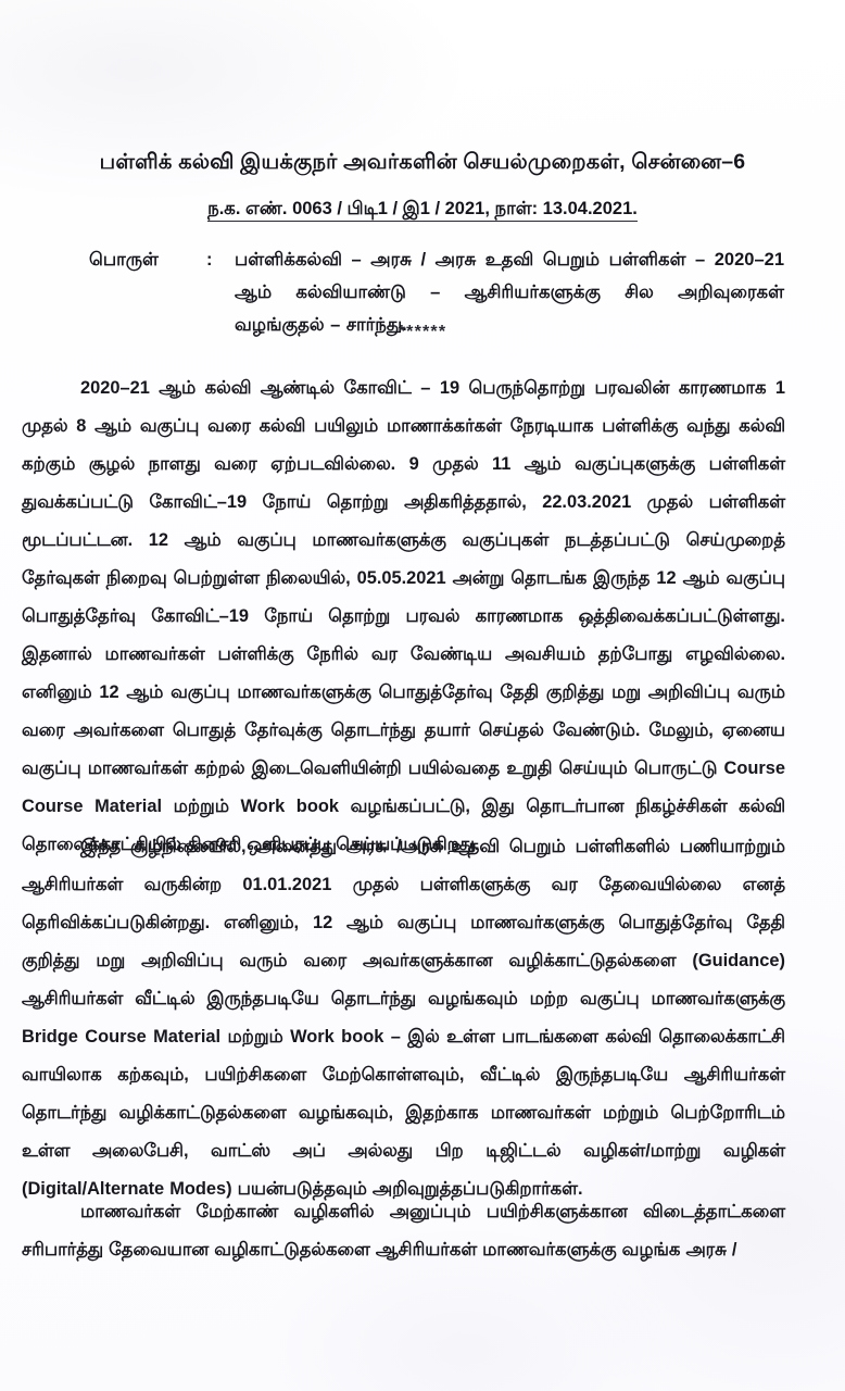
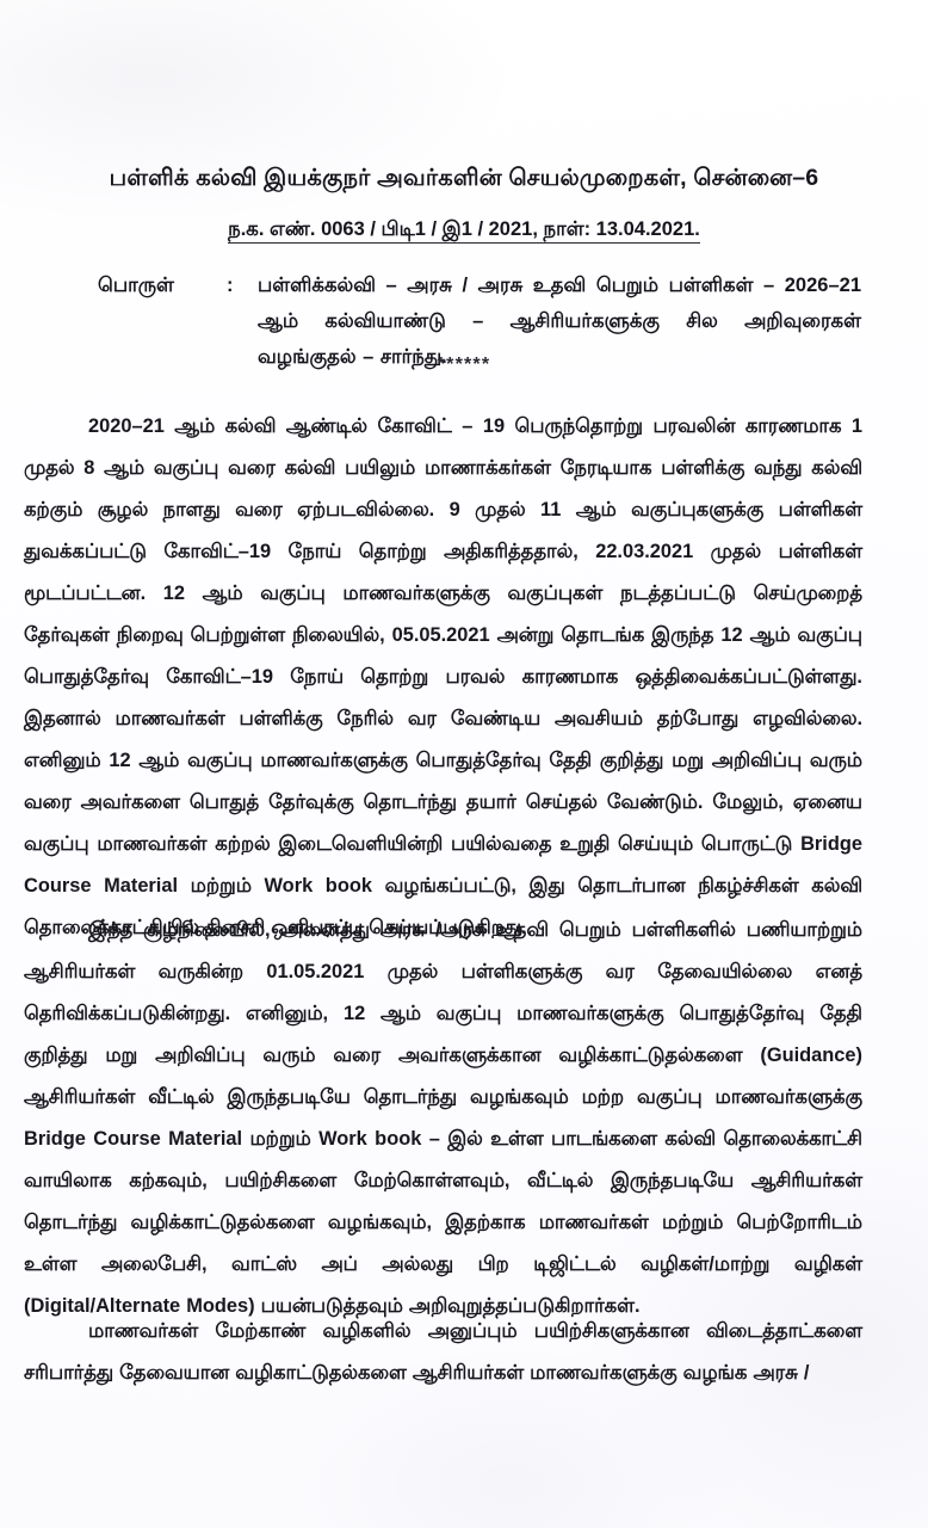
  பள்ளிக் கல்வி இயக்குநர் அவர்களின் செயல்முறைகள், சென்னை–6
  ந.க. எண். 0063 / பிடி1 / இ1 / 2021, நாள்: 13.04.2021.
  பொருள்
  :
- பள்ளிக்கல்வி – அரசு / அரசு உதவி பெறும் பள்ளிகள் – 2020–21 ஆம் கல்வியாண்டு – ஆசிரியர்களுக்கு சில அறிவுரைகள் வழங்குதல் – சார்ந்து.
+ பள்ளிக்கல்வி – அரசு / அரசு உதவி பெறும் பள்ளிகள் – 2026–21 ஆம் கல்வியாண்டு – ஆசிரியர்களுக்கு சில அறிவுரைகள் வழங்குதல் – சார்ந்து.
  ******
- 2020–21 ஆம் கல்வி ஆண்டில் கோவிட் – 19 பெருந்தொற்று பரவலின் காரணமாக 1 முதல் 8 ஆம் வகுப்பு வரை கல்வி பயிலும் மாணாக்கர்கள் நேரடியாக பள்ளிக்கு வந்து கல்வி கற்கும் சூழல் நாளது வரை ஏற்படவில்லை. 9 முதல் 11 ஆம் வகுப்புகளுக்கு பள்ளிகள் துவக்கப்பட்டு கோவிட்–19 நோய் தொற்று அதிகரித்ததால், 22.03.2021 முதல் பள்ளிகள் மூடப்பட்டன. 12 ஆம் வகுப்பு மாணவர்களுக்கு வகுப்புகள் நடத்தப்பட்டு செய்முறைத் தேர்வுகள் நிறைவு பெற்றுள்ள நிலையில், 05.05.2021 அன்று தொடங்க இருந்த 12 ஆம் வகுப்பு பொதுத்தேர்வு கோவிட்–19 நோய் தொற்று பரவல் காரணமாக ஒத்திவைக்கப்பட்டுள்ளது. இதனால் மாணவர்கள் பள்ளிக்கு நேரில் வர வேண்டிய அவசியம் தற்போது எழவில்லை. எனினும் 12 ஆம் வகுப்பு மாணவர்களுக்கு பொதுத்தேர்வு தேதி குறித்து மறு அறிவிப்பு வரும் வரை அவர்களை பொதுத் தேர்வுக்கு தொடர்ந்து தயார் செய்தல் வேண்டும். மேலும், ஏனைய வகுப்பு மாணவர்கள் கற்றல் இடைவெளியின்றி பயில்வதை உறுதி செய்யும் பொருட்டு Course Course Material மற்றும் Work book வழங்கப்பட்டு, இது தொடர்பான நிகழ்ச்சிகள் கல்வி தொலைக்காட்சியில் தினசரி ஒளிபரப்பு செய்யப்படுகிறது.
+ 2020–21 ஆம் கல்வி ஆண்டில் கோவிட் – 19 பெருந்தொற்று பரவலின் காரணமாக 1 முதல் 8 ஆம் வகுப்பு வரை கல்வி பயிலும் மாணாக்கர்கள் நேரடியாக பள்ளிக்கு வந்து கல்வி கற்கும் சூழல் நாளது வரை ஏற்படவில்லை. 9 முதல் 11 ஆம் வகுப்புகளுக்கு பள்ளிகள் துவக்கப்பட்டு கோவிட்–19 நோய் தொற்று அதிகரித்ததால், 22.03.2021 முதல் பள்ளிகள் மூடப்பட்டன. 12 ஆம் வகுப்பு மாணவர்களுக்கு வகுப்புகள் நடத்தப்பட்டு செய்முறைத் தேர்வுகள் நிறைவு பெற்றுள்ள நிலையில், 05.05.2021 அன்று தொடங்க இருந்த 12 ஆம் வகுப்பு பொதுத்தேர்வு கோவிட்–19 நோய் தொற்று பரவல் காரணமாக ஒத்திவைக்கப்பட்டுள்ளது. இதனால் மாணவர்கள் பள்ளிக்கு நேரில் வர வேண்டிய அவசியம் தற்போது எழவில்லை. எனினும் 12 ஆம் வகுப்பு மாணவர்களுக்கு பொதுத்தேர்வு தேதி குறித்து மறு அறிவிப்பு வரும் வரை அவர்களை பொதுத் தேர்வுக்கு தொடர்ந்து தயார் செய்தல் வேண்டும். மேலும், ஏனைய வகுப்பு மாணவர்கள் கற்றல் இடைவெளியின்றி பயில்வதை உறுதி செய்யும் பொருட்டு Bridge Course Material மற்றும் Work book வழங்கப்பட்டு, இது தொடர்பான நிகழ்ச்சிகள் கல்வி தொலைக்காட்சியில் தினசரி ஒளிபரப்பு செய்யப்படுகிறது.
- இந்த சூழ்நிலையில், அனைத்து அரசு /அரசு உதவி பெறும் பள்ளிகளில் பணியாற்றும் ஆசிரியர்கள் வருகின்ற 01.01.2021 முதல் பள்ளிகளுக்கு வர தேவையில்லை எனத் தெரிவிக்கப்படுகின்றது. எனினும், 12 ஆம் வகுப்பு மாணவர்களுக்கு பொதுத்தேர்வு தேதி குறித்து மறு அறிவிப்பு வரும் வரை அவர்களுக்கான வழிக்காட்டுதல்களை (Guidance) ஆசிரியர்கள் வீட்டில் இருந்தபடியே தொடர்ந்து வழங்கவும் மற்ற வகுப்பு மாணவர்களுக்கு Bridge Course Material மற்றும் Work book – இல் உள்ள பாடங்களை கல்வி தொலைக்காட்சி வாயிலாக கற்கவும், பயிற்சிகளை மேற்கொள்ளவும், வீட்டில் இருந்தபடியே ஆசிரியர்கள் தொடர்ந்து வழிக்காட்டுதல்களை வழங்கவும், இதற்காக மாணவர்கள் மற்றும் பெற்றோரிடம் உள்ள அலைபேசி, வாட்ஸ் அப் அல்லது பிற டிஜிட்டல் வழிகள்/மாற்று வழிகள் (Digital/Alternate Modes) பயன்படுத்தவும் அறிவுறுத்தப்படுகிறார்கள்.
+ இந்த சூழ்நிலையில், அனைத்து அரசு /அரசு உதவி பெறும் பள்ளிகளில் பணியாற்றும் ஆசிரியர்கள் வருகின்ற 01.05.2021 முதல் பள்ளிகளுக்கு வர தேவையில்லை எனத் தெரிவிக்கப்படுகின்றது. எனினும், 12 ஆம் வகுப்பு மாணவர்களுக்கு பொதுத்தேர்வு தேதி குறித்து மறு அறிவிப்பு வரும் வரை அவர்களுக்கான வழிக்காட்டுதல்களை (Guidance) ஆசிரியர்கள் வீட்டில் இருந்தபடியே தொடர்ந்து வழங்கவும் மற்ற வகுப்பு மாணவர்களுக்கு Bridge Course Material மற்றும் Work book – இல் உள்ள பாடங்களை கல்வி தொலைக்காட்சி வாயிலாக கற்கவும், பயிற்சிகளை மேற்கொள்ளவும், வீட்டில் இருந்தபடியே ஆசிரியர்கள் தொடர்ந்து வழிக்காட்டுதல்களை வழங்கவும், இதற்காக மாணவர்கள் மற்றும் பெற்றோரிடம் உள்ள அலைபேசி, வாட்ஸ் அப் அல்லது பிற டிஜிட்டல் வழிகள்/மாற்று வழிகள் (Digital/Alternate Modes) பயன்படுத்தவும் அறிவுறுத்தப்படுகிறார்கள்.
  மாணவர்கள் மேற்காண் வழிகளில் அனுப்பும் பயிற்சிகளுக்கான விடைத்தாட்களை சரிபார்த்து தேவையான வழிகாட்டுதல்களை ஆசிரியர்கள் மாணவர்களுக்கு வழங்க அரசு /
